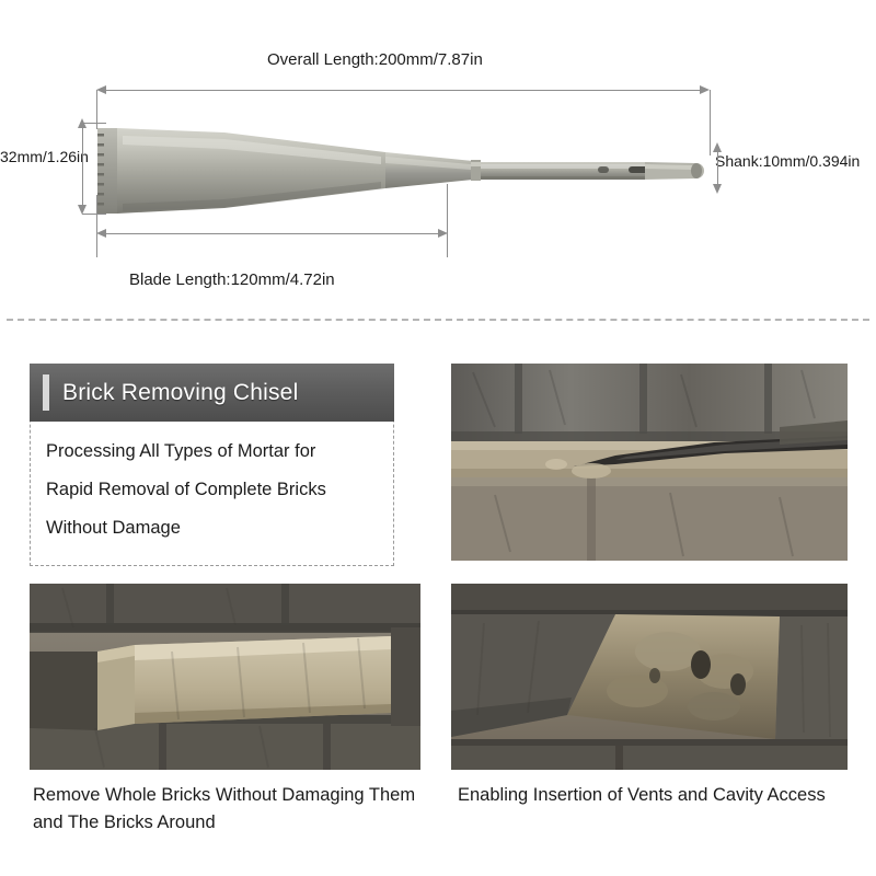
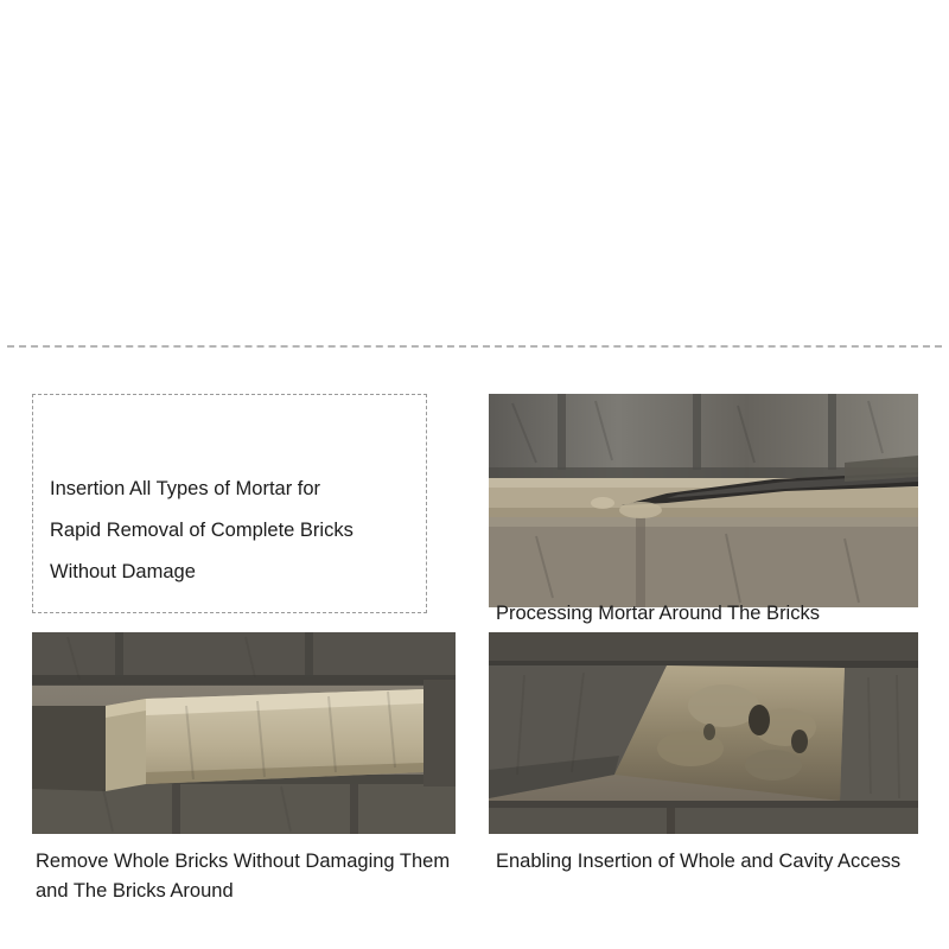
- Overall Length:200mm/7.87in
- 32mm/1.26in
- Shank:10mm/0.394in
- Blade Length:120mm/4.72in
- Brick Removing Chisel
- Processing All Types of Mortar for
+ Insertion All Types of Mortar for
  Rapid Removal of Complete Bricks
  Without Damage
+ Processing Mortar Around The Bricks
  Remove Whole Bricks Without Damaging Them and The Bricks Around
- Enabling Insertion of Vents and Cavity Access
+ Enabling Insertion of Whole and Cavity Access
